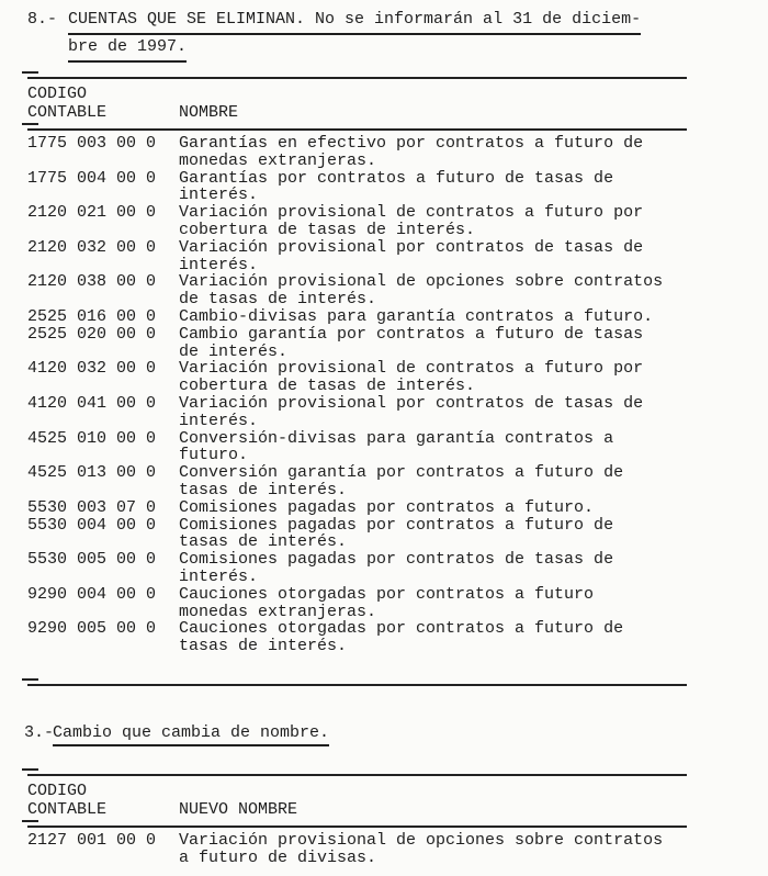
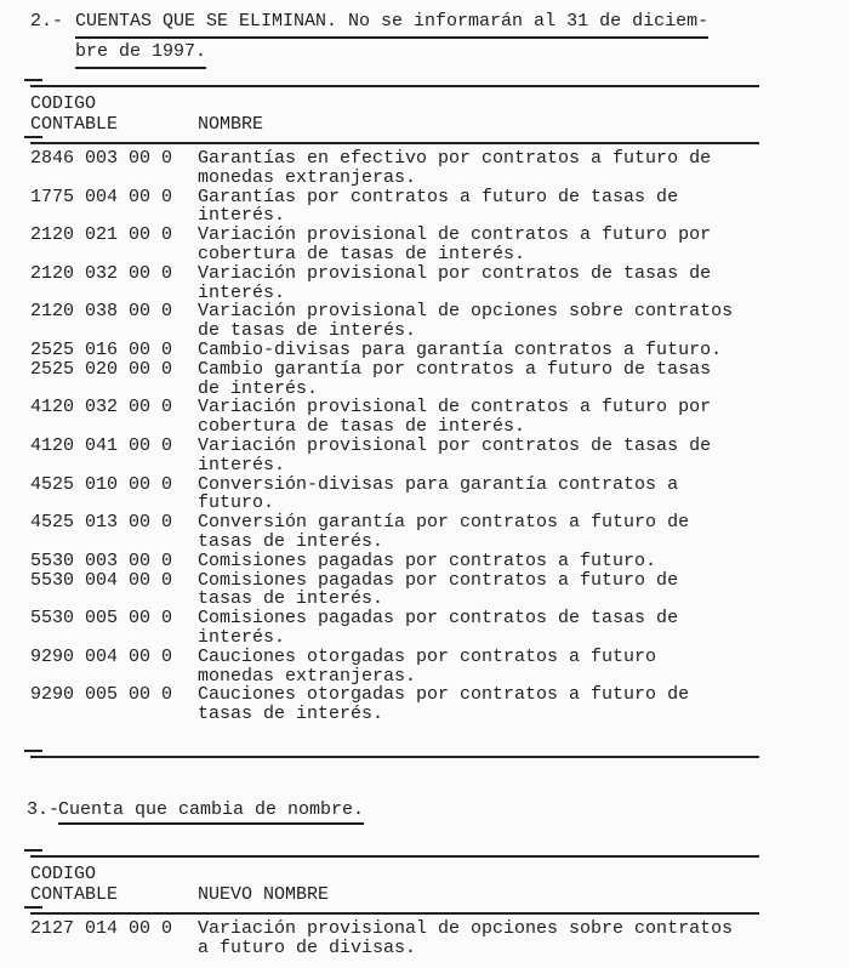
- 8.-
+ 2.-
  CUENTAS QUE SE ELIMINAN. No se informarán al 31 de diciem-
  bre de 1997.
  CODIGO
  CONTABLE
  NOMBRE
- 1775 003 00 0
+ 2846 003 00 0
  Garantías en efectivo por contratos a futuro de
  monedas extranjeras.
  1775 004 00 0
  Garantías por contratos a futuro de tasas de
  interés.
  2120 021 00 0
  Variación provisional de contratos a futuro por
  cobertura de tasas de interés.
  2120 032 00 0
  Variación provisional por contratos de tasas de
  interés.
  2120 038 00 0
  Variación provisional de opciones sobre contratos
  de tasas de interés.
  2525 016 00 0
  Cambio-divisas para garantía contratos a futuro.
  2525 020 00 0
  Cambio garantía por contratos a futuro de tasas
  de interés.
  4120 032 00 0
  Variación provisional de contratos a futuro por
  cobertura de tasas de interés.
  4120 041 00 0
  Variación provisional por contratos de tasas de
  interés.
  4525 010 00 0
  Conversión-divisas para garantía contratos a
  futuro.
  4525 013 00 0
  Conversión garantía por contratos a futuro de
  tasas de interés.
- 5530 003 07 0
+ 5530 003 00 0
  Comisiones pagadas por contratos a futuro.
  5530 004 00 0
  Comisiones pagadas por contratos a futuro de
  tasas de interés.
  5530 005 00 0
  Comisiones pagadas por contratos de tasas de
  interés.
  9290 004 00 0
  Cauciones otorgadas por contratos a futuro
  monedas extranjeras.
  9290 005 00 0
  Cauciones otorgadas por contratos a futuro de
  tasas de interés.
  3.-
- Cambio que cambia de nombre.
+ Cuenta que cambia de nombre.
  CODIGO
  CONTABLE
  NUEVO NOMBRE
- 2127 001 00 0
+ 2127 014 00 0
  Variación provisional de opciones sobre contratos
  a futuro de divisas.
